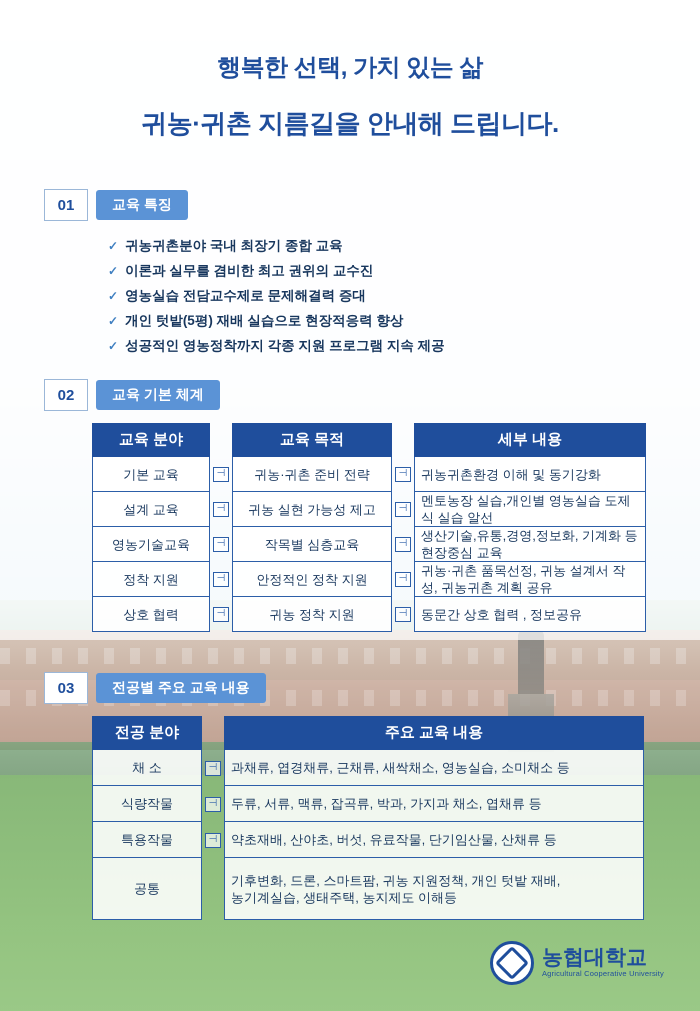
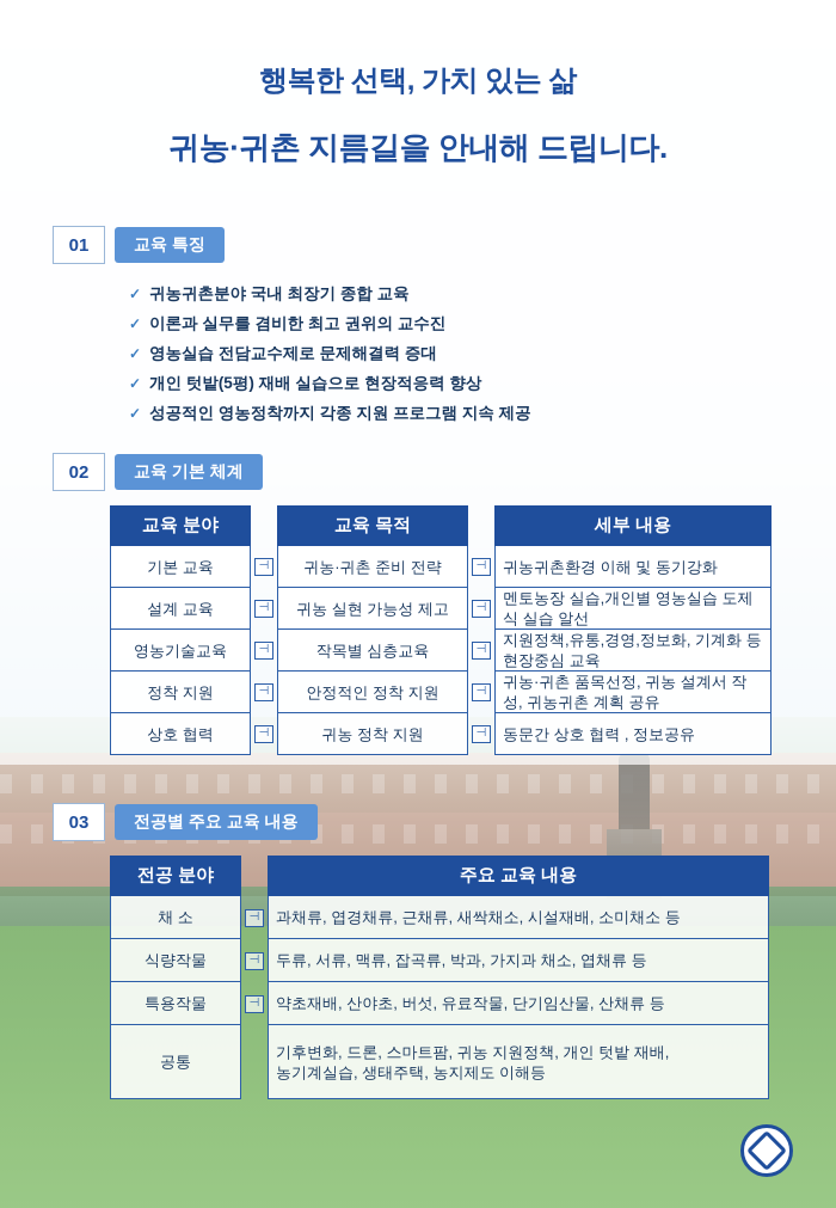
  행복한 선택, 가치 있는 삶
  귀농·귀촌 지름길을 안내해 드립니다.
  01
  교육 특징
  ✓
  귀농귀촌분야 국내 최장기 종합 교육
  ✓
  이론과 실무를 겸비한 최고 권위의 교수진
  ✓
  영농실습 전담교수제로 문제해결력 증대
  ✓
  개인 텃밭(5평) 재배 실습으로 현장적응력 향상
  ✓
  성공적인 영농정착까지 각종 지원 프로그램 지속 제공
  02
  교육 기본 체계
  교육 분야
  기본 교육
  설계 교육
  영농기술교육
  정착 지원
  상호 협력
  ⊣
  ⊣
  ⊣
  ⊣
  ⊣
  교육 목적
  귀농·귀촌 준비 전략
  귀농 실현 가능성 제고
  작목별 심층교육
  안정적인 정착 지원
  귀농 정착 지원
  ⊣
  ⊣
  ⊣
  ⊣
  ⊣
  세부 내용
  귀농귀촌환경 이해 및 동기강화
  멘토농장 실습,개인별 영농실습 도제식 실습 알선
- 생산기술,유통,경영,정보화, 기계화 등 현장중심 교육
+ 지원정책,유통,경영,정보화, 기계화 등 현장중심 교육
  귀농·귀촌 품목선정, 귀농 설계서 작성, 귀농귀촌 계획 공유
  동문간 상호 협력 , 정보공유
  03
  전공별 주요 교육 내용
  전공 분야
  채 소
  식량작물
  특용작물
  공통
  ⊣
  ⊣
  ⊣
  주요 교육 내용
- 과채류, 엽경채류, 근채류, 새싹채소, 영농실습, 소미채소 등
+ 과채류, 엽경채류, 근채류, 새싹채소, 시설재배, 소미채소 등
  두류, 서류, 맥류, 잡곡류, 박과, 가지과 채소, 엽채류 등
  약초재배, 산야초, 버섯, 유료작물, 단기임산물, 산채류 등
  기후변화, 드론, 스마트팜, 귀농 지원정책, 개인 텃밭 재배,
  농기계실습, 생태주택, 농지제도 이해등
- 농협대학교
- Agricultural Cooperative University
